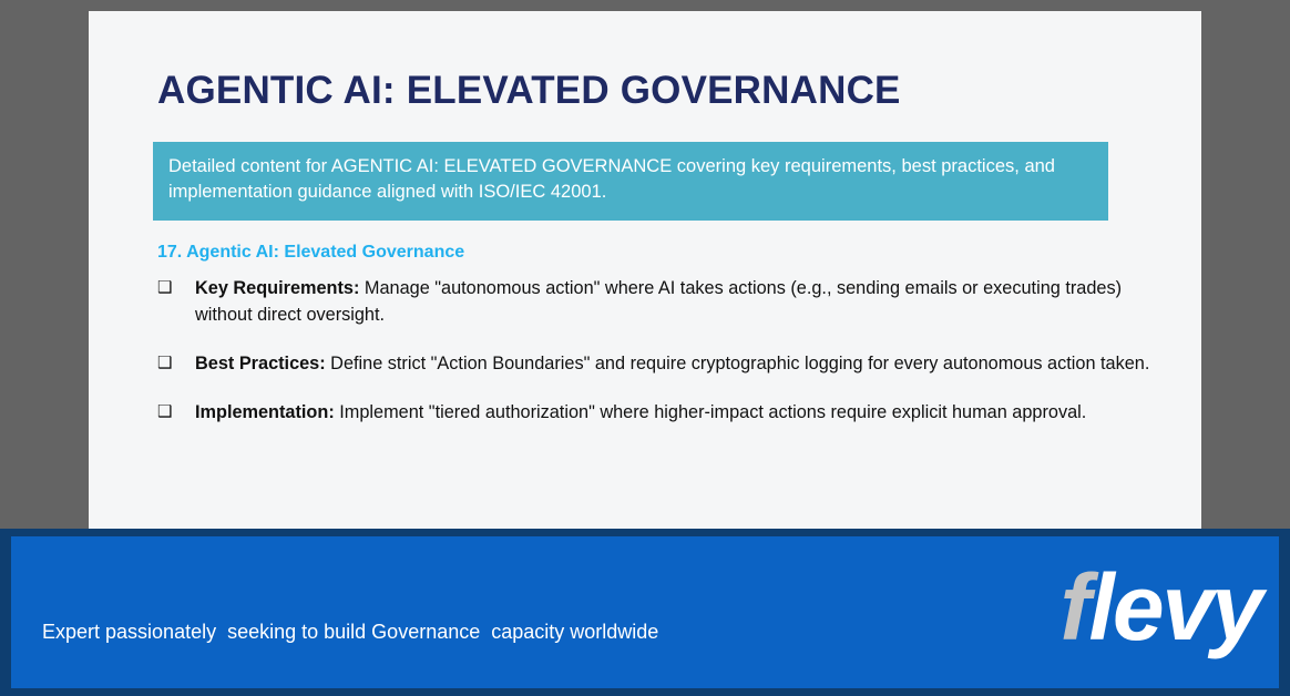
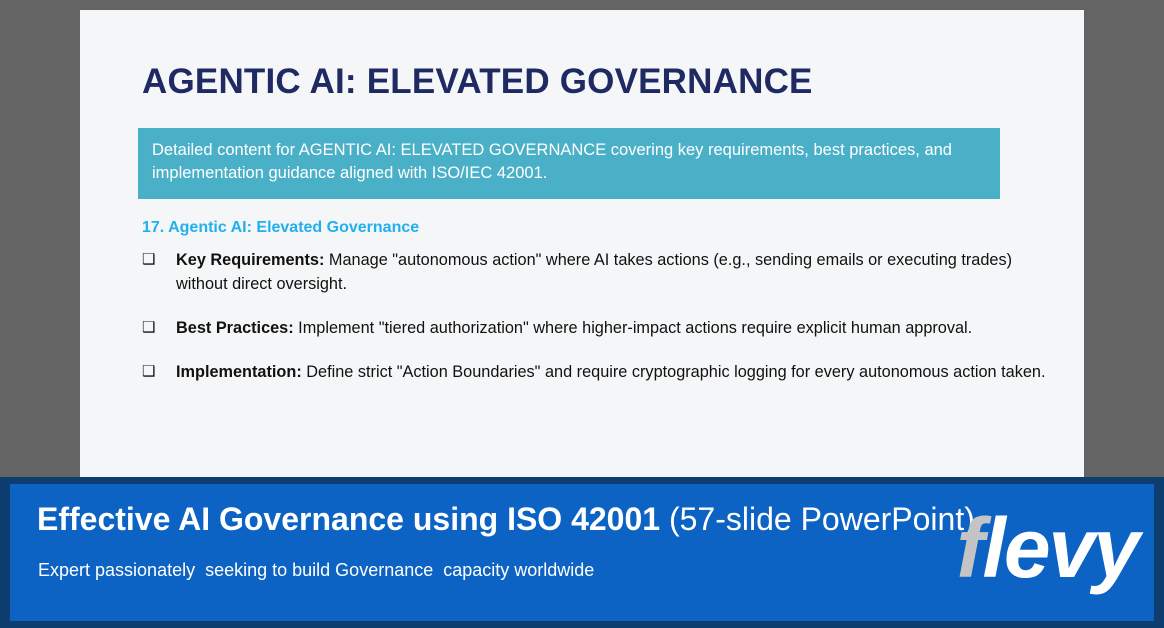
  AGENTIC AI: ELEVATED GOVERNANCE
  Detailed content for AGENTIC AI: ELEVATED GOVERNANCE covering key requirements, best practices, and implementation guidance aligned with ISO/IEC 42001.
  17. Agentic AI: Elevated Governance
  ❑
  Key Requirements: Manage "autonomous action" where AI takes actions (e.g., sending emails or executing trades) without direct oversight.
  ❑
- Best Practices: Define strict "Action Boundaries" and require cryptographic logging for every autonomous action taken.
+ Best Practices: Implement "tiered authorization" where higher-impact actions require explicit human approval.
  ❑
- Implementation: Implement "tiered authorization" where higher-impact actions require explicit human approval.
+ Implementation: Define strict "Action Boundaries" and require cryptographic logging for every autonomous action taken.
+ Effective AI Governance using ISO 42001 (57-slide PowerPoint)
  Expert passionately seeking to build Governance capacity worldwide
  flevy
